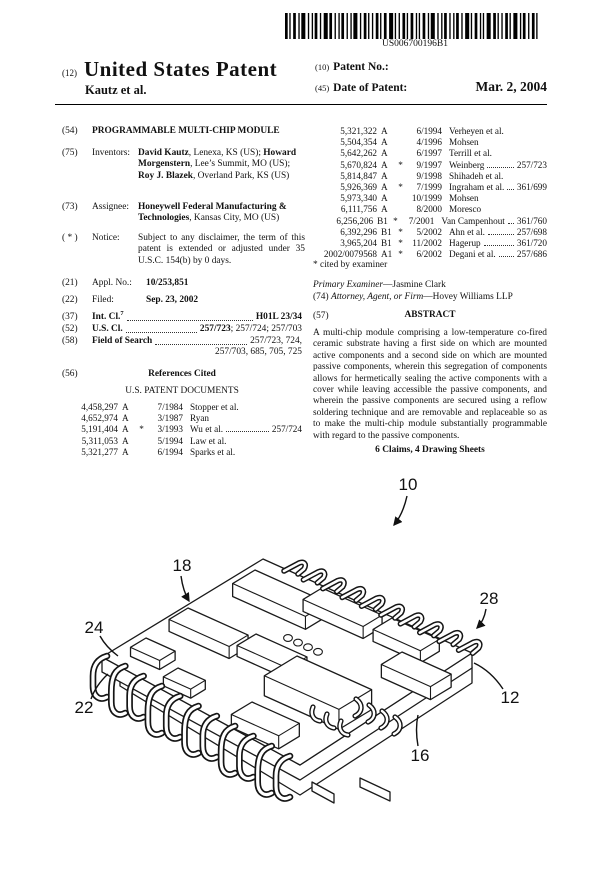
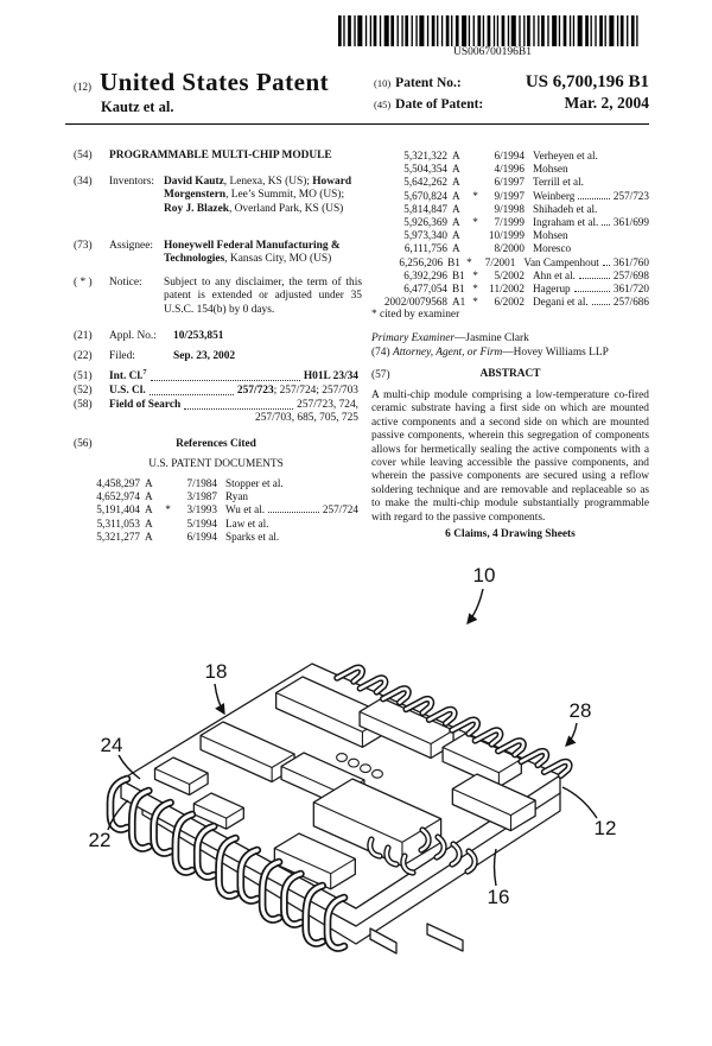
  US006700196B1
  (12)
  United States Patent
  Kautz et al.
  (10)
  Patent No.:
+ US 6,700,196 B1
  (45)
  Date of Patent:
  Mar. 2, 2004
  (54)
  PROGRAMMABLE MULTI-CHIP MODULE
- (75)
+ (34)
  Inventors:
  David Kautz, Lenexa, KS (US); Howard Morgenstern, Lee’s Summit, MO (US); Roy J. Blazek, Overland Park, KS (US)
  (73)
  Assignee:
  Honeywell Federal Manufacturing & Technologies, Kansas City, MO (US)
  ( * )
  Notice:
  Subject to any disclaimer, the term of this patent is extended or adjusted under 35 U.S.C. 154(b) by 0 days.
  (21)
  Appl. No.:
  10/253,851
  (22)
  Filed:
  Sep. 23, 2002
- (37)
+ (51)
  Int. Cl.
  H01L 23/34
  (52)
  U.S. Cl.
  257/723; 257/724; 257/703
  (58)
  Field of Search
  257/723, 724,
  257/703, 685, 705, 725
  (56)
  References Cited
  U.S. PATENT DOCUMENTS
  4,458,297
  A
  7/1984
  Stopper et al.
  4,652,974
  A
  3/1987
  Ryan
  5,191,404
  A
  *
  3/1993
  Wu et al.
  257/724
  5,311,053
  A
  5/1994
  Law et al.
  5,321,277
  A
  6/1994
  Sparks et al.
  5,321,322
  A
  6/1994
  Verheyen et al.
  5,504,354
  A
  4/1996
  Mohsen
  5,642,262
  A
  6/1997
  Terrill et al.
  5,670,824
  A
  *
  9/1997
  Weinberg
  257/723
  5,814,847
  A
  9/1998
  Shihadeh et al.
  5,926,369
  A
  *
  7/1999
  Ingraham et al.
  361/699
  5,973,340
  A
  10/1999
  Mohsen
  6,111,756
  A
  8/2000
  Moresco
  6,256,206
  B1
  *
  7/2001
  Van Campenhout
  361/760
  6,392,296
  B1
  *
  5/2002
  Ahn et al.
  257/698
- 3,965,204
+ 6,477,054
  B1
  *
  11/2002
  Hagerup
  361/720
  2002/0079568
  A1
  *
  6/2002
  Degani et al.
  257/686
  * cited by examiner
  Primary Examiner—Jasmine Clark
  (74) Attorney, Agent, or Firm—Hovey Williams LLP
  (57)
  ABSTRACT
  A multi-chip module comprising a low-temperature co-fired ceramic substrate having a first side on which are mounted active components and a second side on which are mounted passive components, wherein this segregation of components allows for hermetically sealing the active components with a cover while leaving accessible the passive components, and wherein the passive components are secured using a reflow soldering technique and are removable and replaceable so as to make the multi-chip module substantially programmable with regard to the passive components.
  6 Claims, 4 Drawing Sheets
  10
  18
  28
  24
  22
  12
  16
